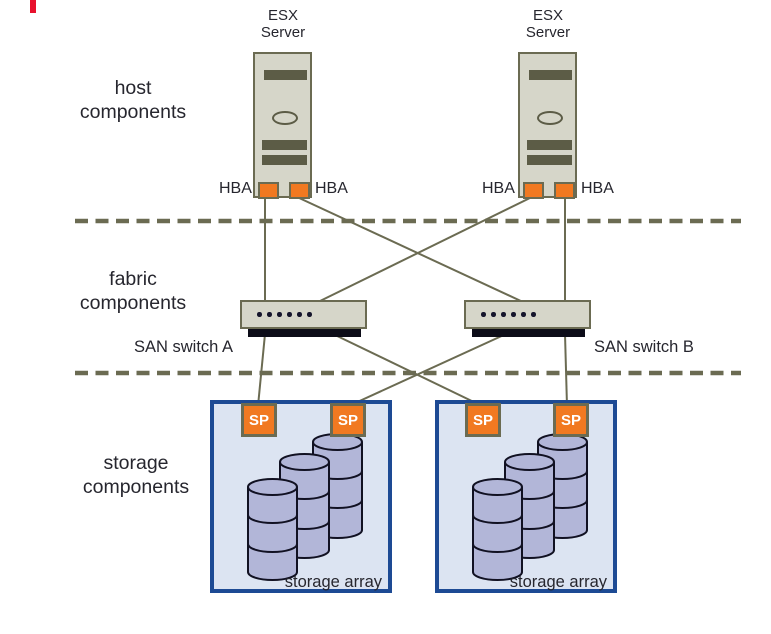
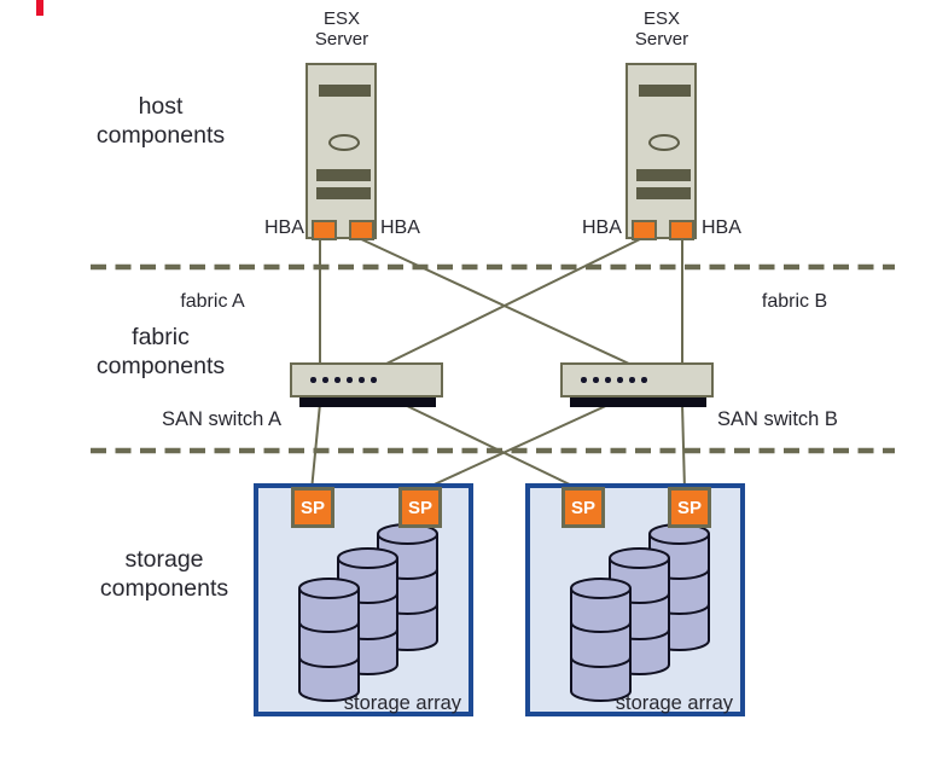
  ESX
  Server
  ESX
  Server
  host
  components
  HBA
  HBA
  HBA
  HBA
+ fabric A
+ fabric B
  fabric
  components
  SAN switch A
  SAN switch B
  storage
  components
  SP
  SP
  storage array
  SP
  SP
  storage array
